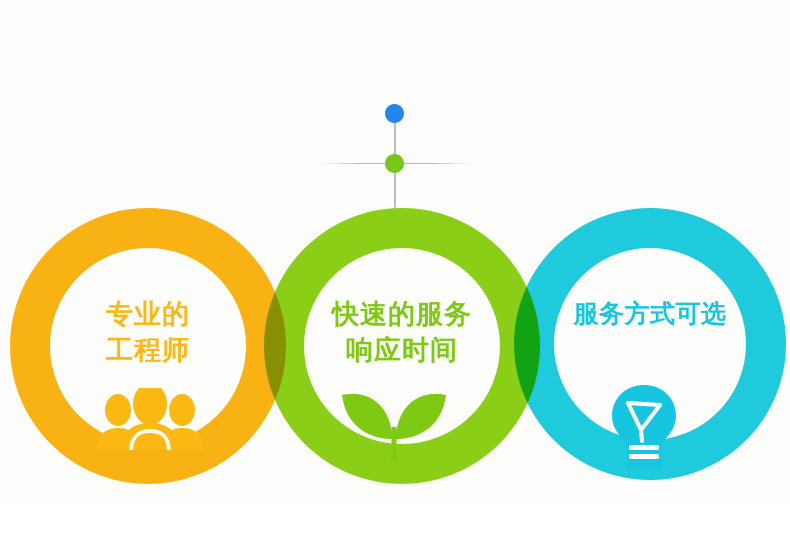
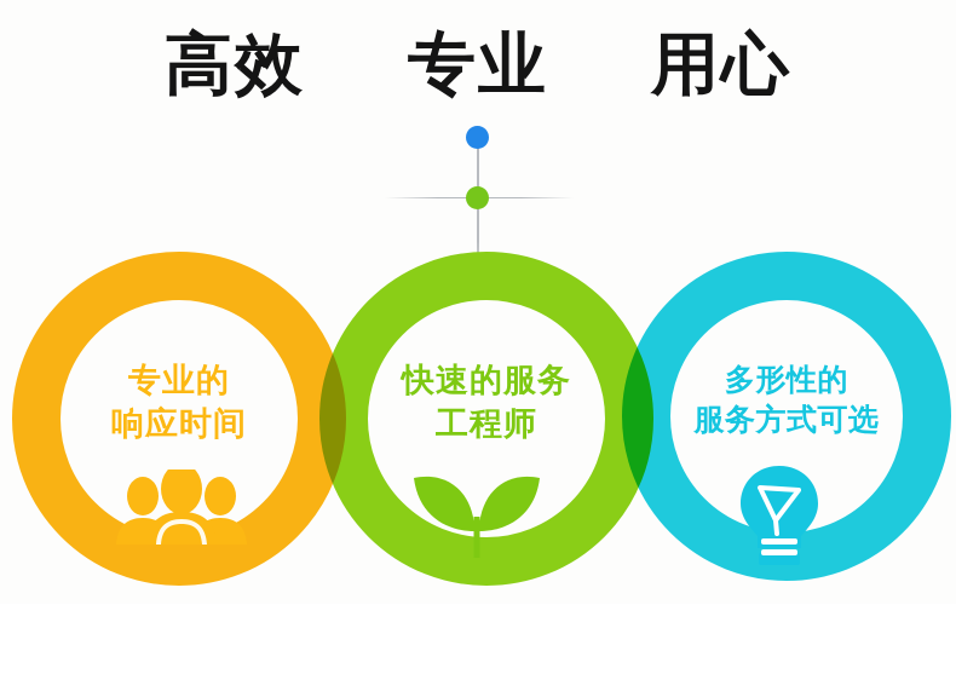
+ 高效 专业 用心
  专业的
- 工程师
+ 响应时间
  快速的服务
- 响应时间
+ 工程师
+ 多形性的
  服务方式可选
